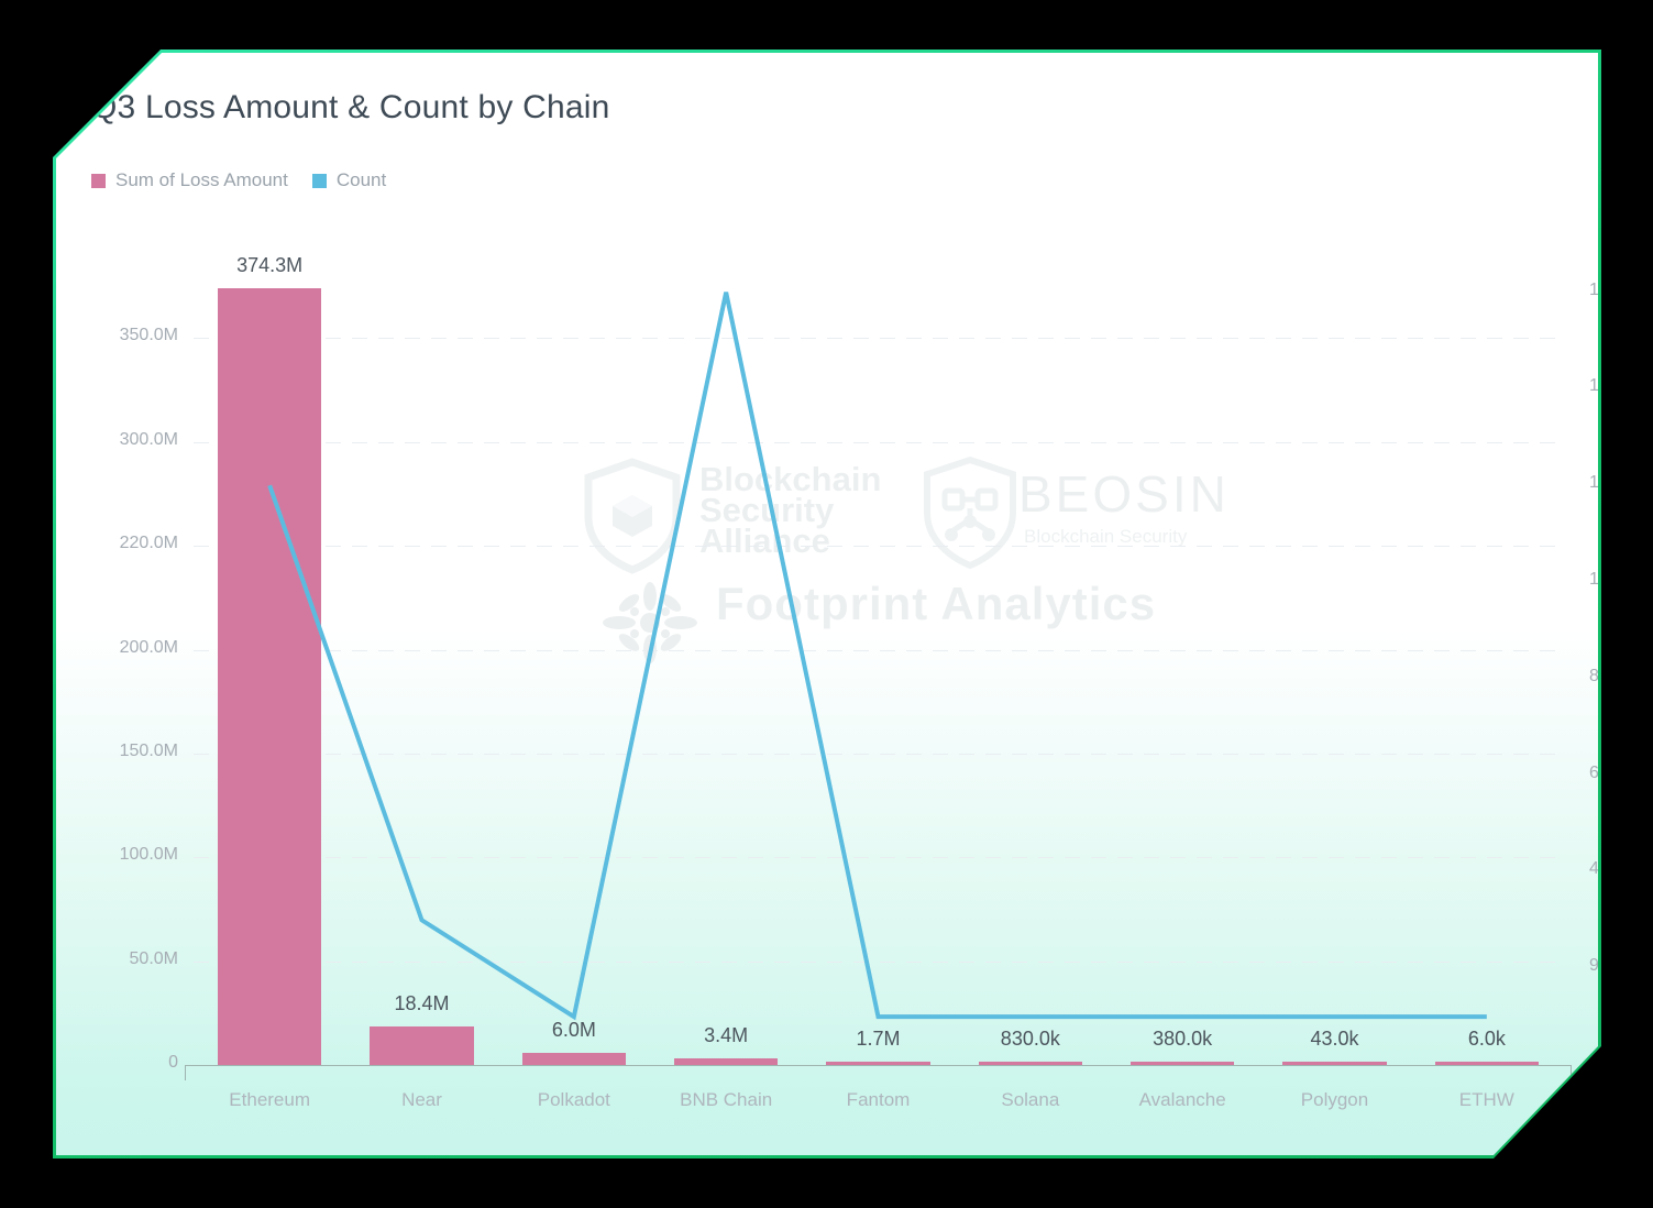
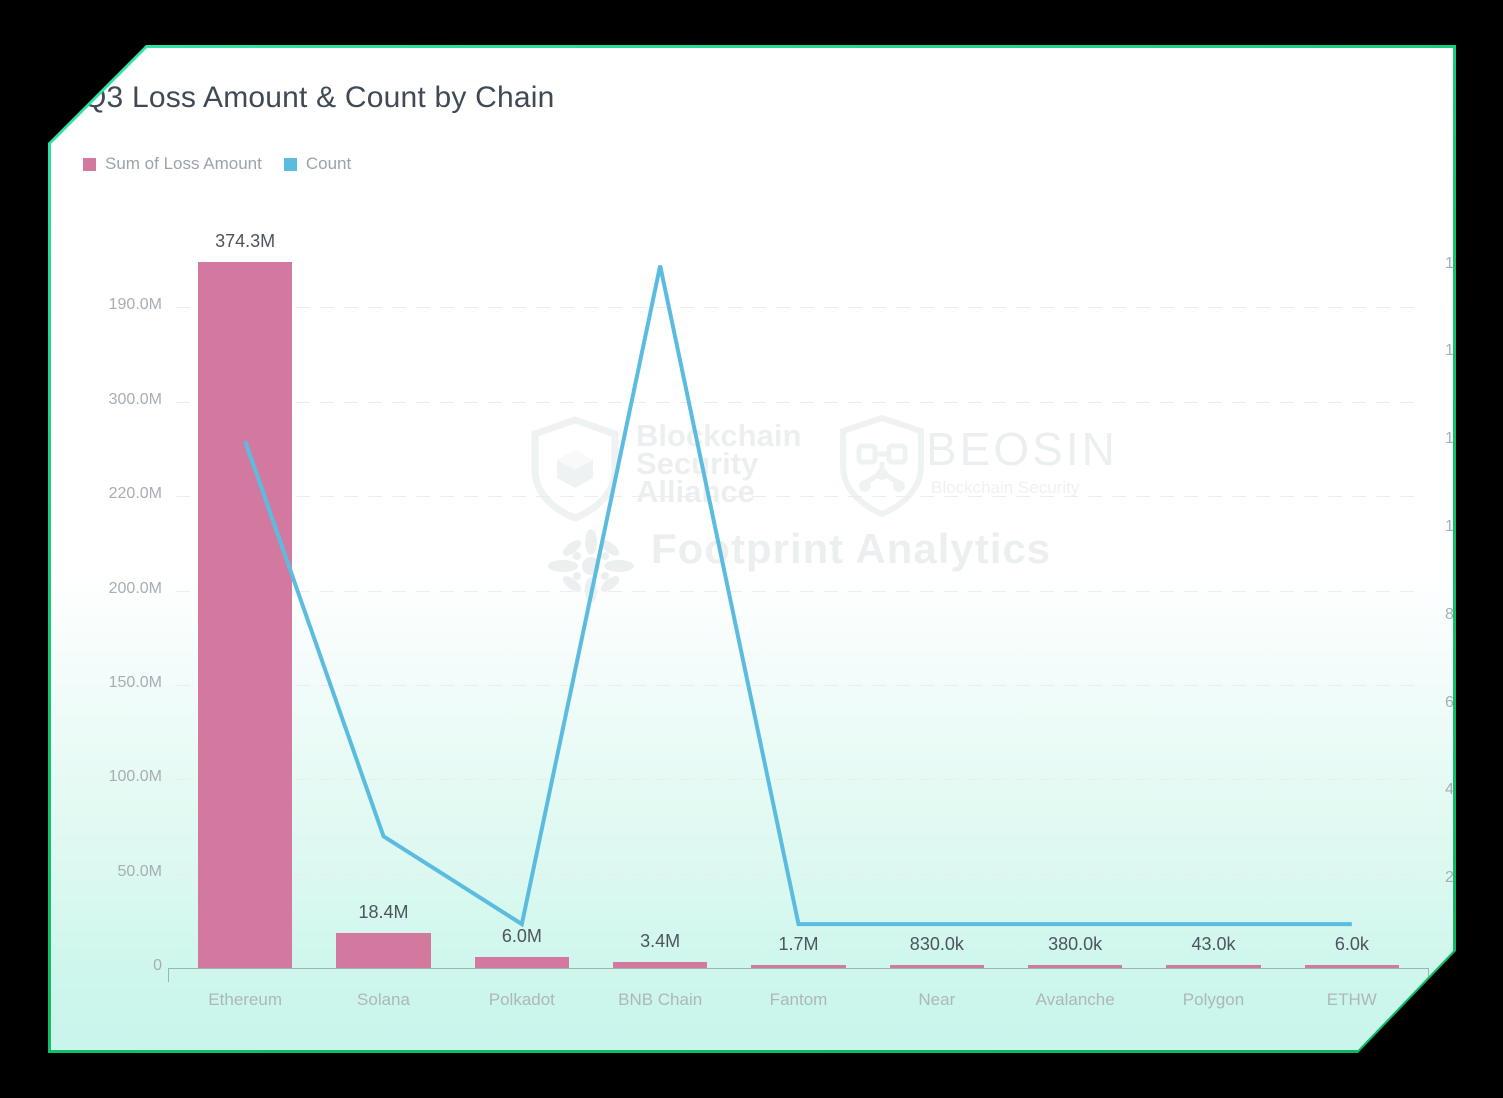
  Blokchain
  Secrity
  Alliance
  Fotprint Analytics
  3 Loss Amount & Count by Chain
  Sum of Loss Amount
  Count
  0
  50.0M
  100.0M
  150.0M
  200.0M
  220.0M
  300.0M
- 350.0M
+ 190.0M
- 9
+ 2
  4
  6
  8
  374.3M
  Ethereum
  18.4M
- Near
+ Solana
  6.0M
  Polkadot
  3.4M
  BNB Chain
  1.7M
  Fantom
  830.0k
- Solana
+ Near
  380.0k
  Avalanche
  43.0k
  Polygon
  6.0k
  ETHW
